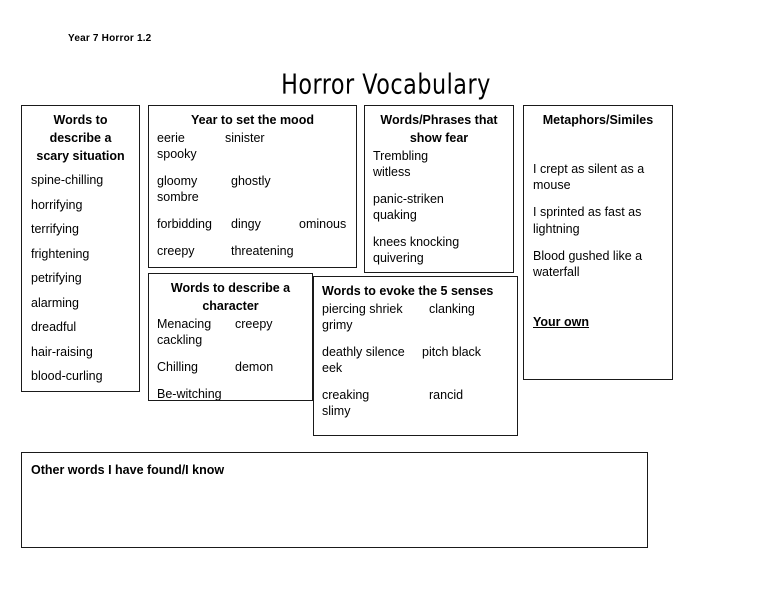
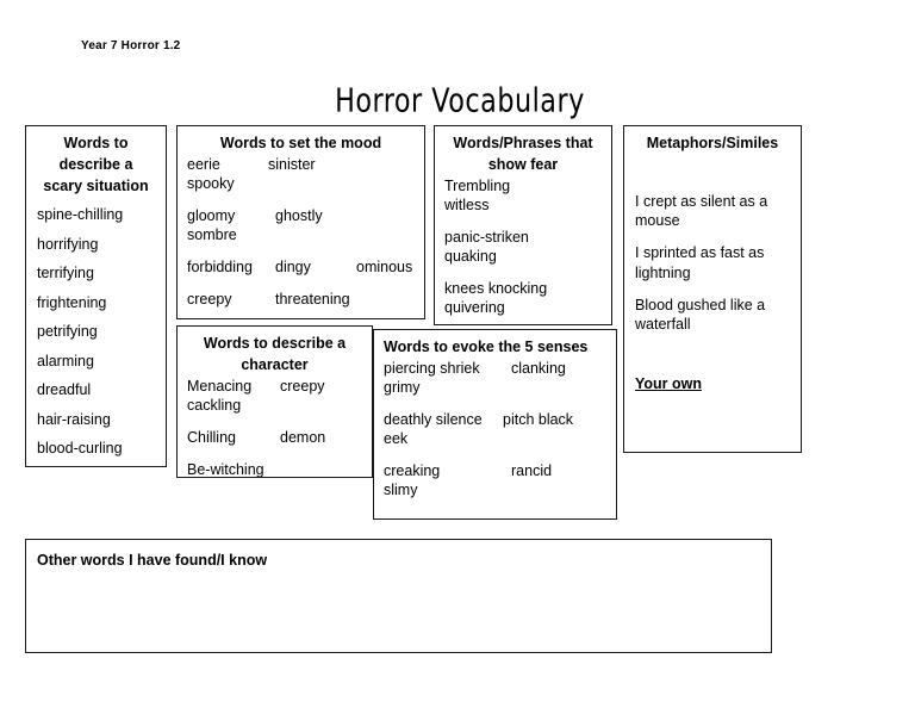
  Year 7 Horror 1.2
  Horror Vocabulary
  Words to
  describe a
  scary situation
  spine-chilling
  horrifying
  terrifying
  frightening
  petrifying
  alarming
  dreadful
  hair-raising
  blood-curling
- Year to set the mood
+ Words to set the mood
  eerie sinister
  spooky
  gloomy ghostly
  sombre
  forbidding dingy ominous
  creepy threatening
  Words/Phrases that
  show fear
  Trembling
  witless
  panic-striken
  quaking
  knees knocking
  quivering
  Metaphors/Similes
  I crept as silent as a mouse
  I sprinted as fast as lightning
  Blood gushed like a waterfall
  Your own
  Words to describe a
  character
  Menacing creepy
  cackling
  Chilling demon
  Be-witching
  Words to evoke the 5 senses
  piercing shriek clanking
  grimy
  deathly silence pitch black
  eek
  creaking rancid
  slimy
  Other words I have found/I know
